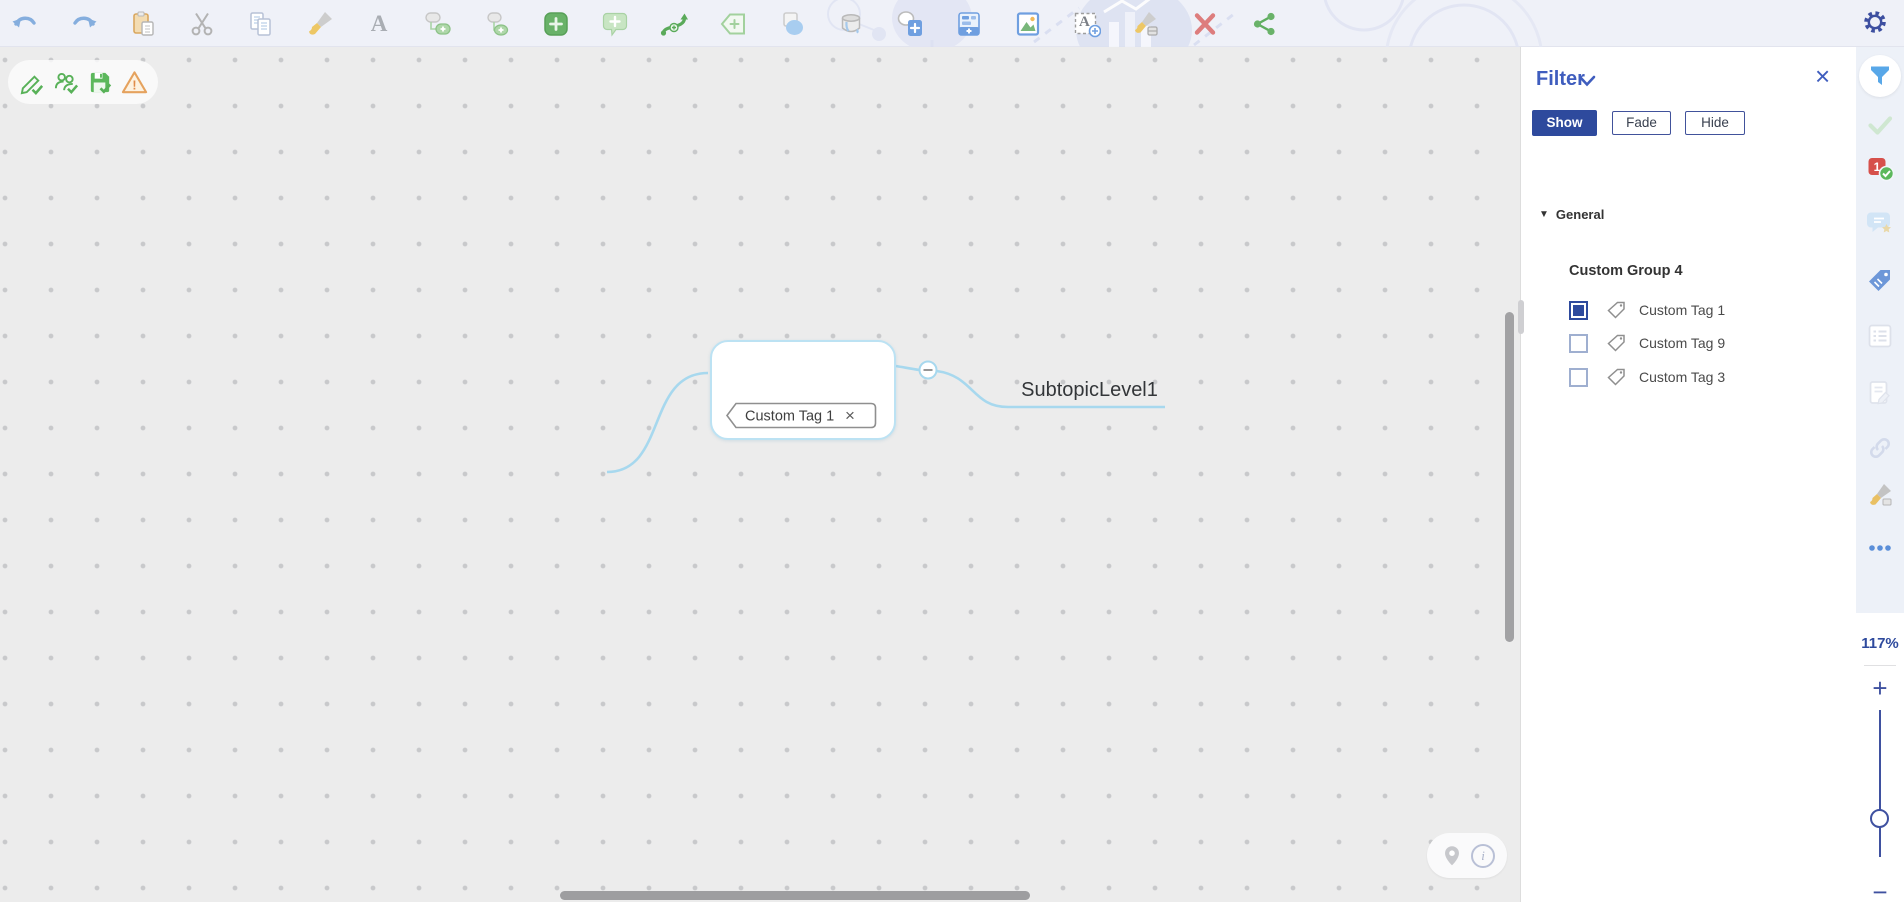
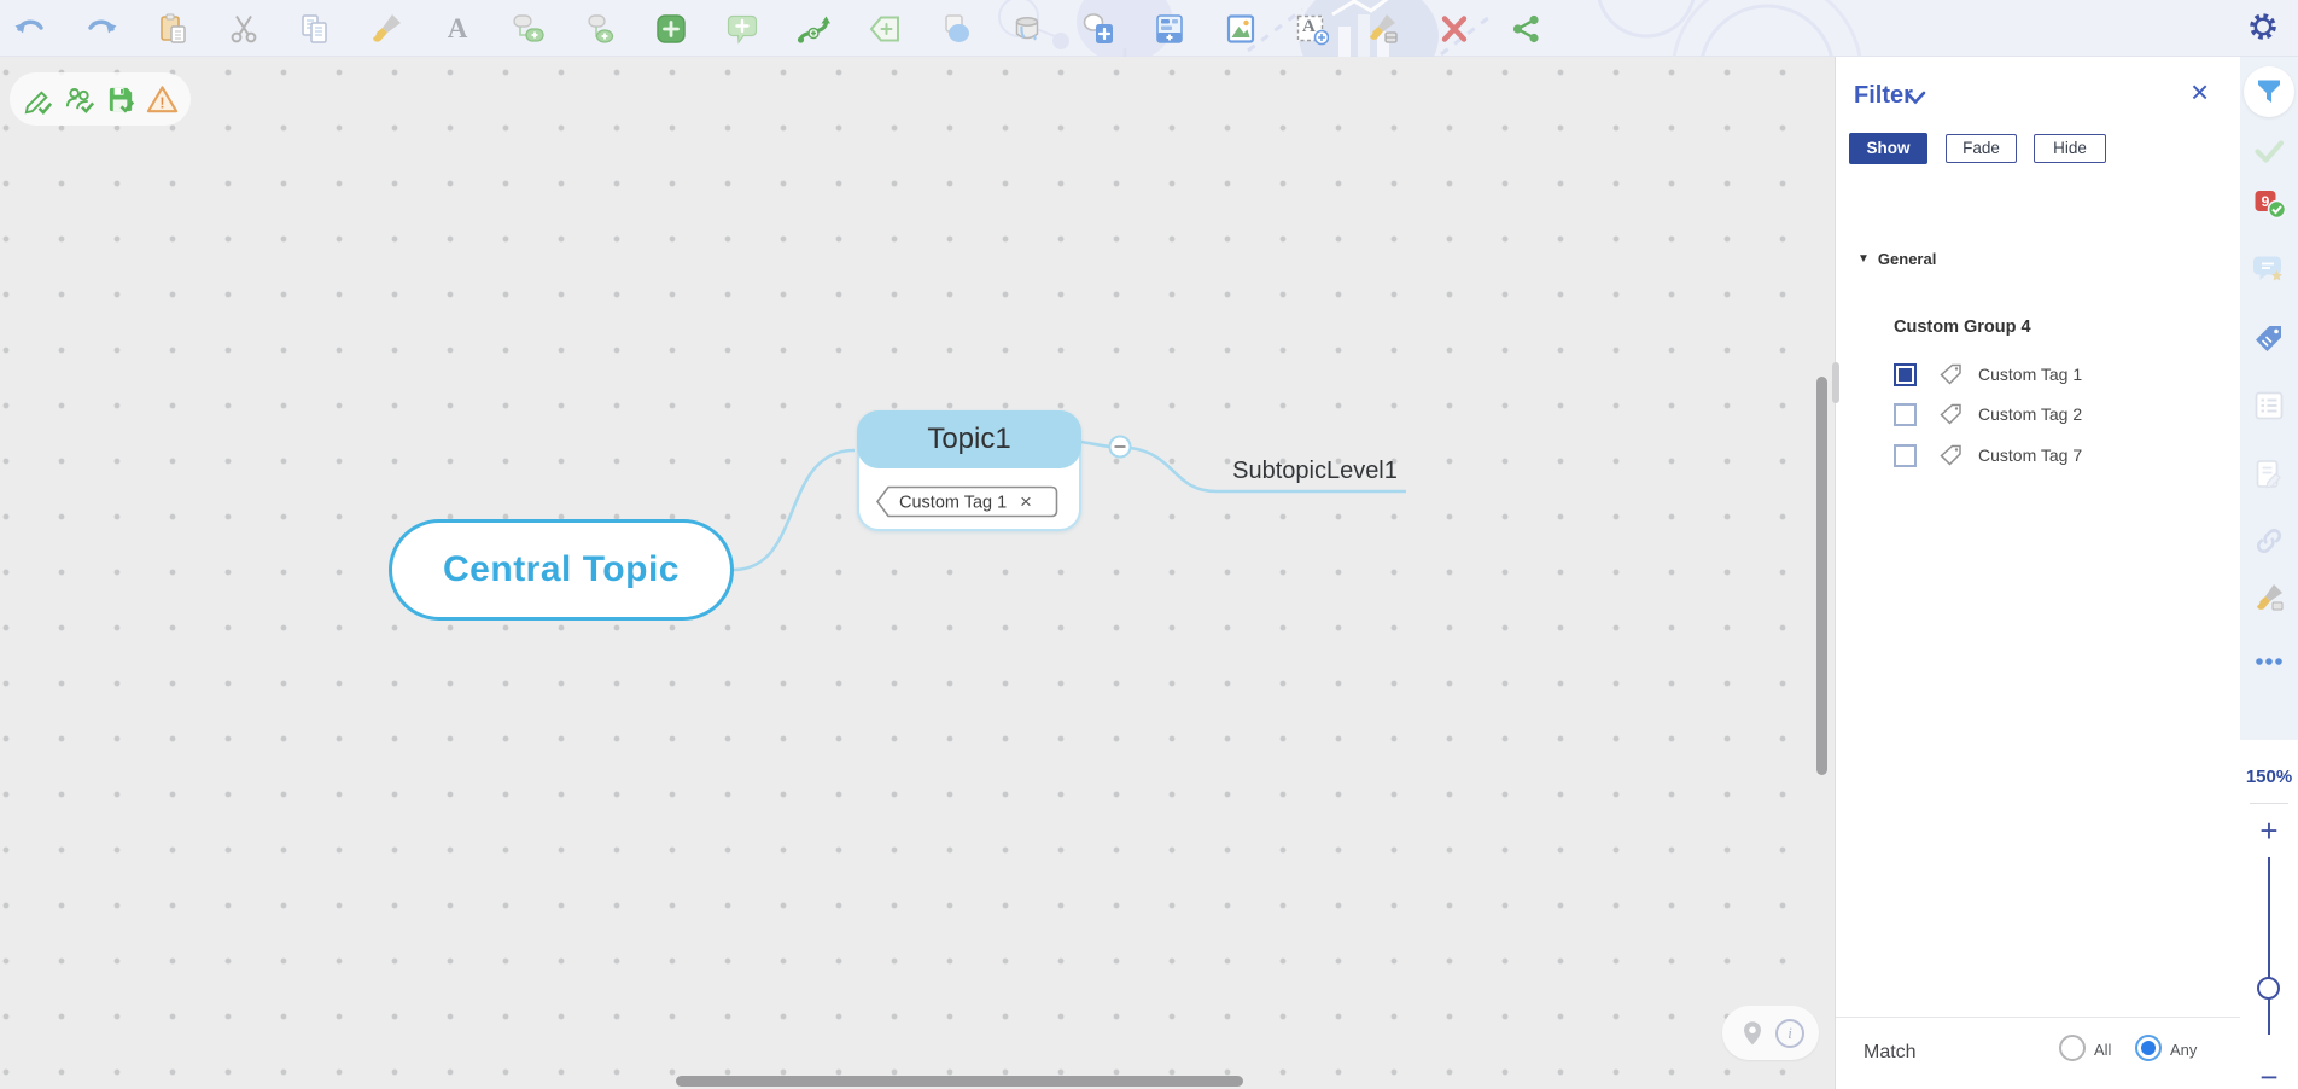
  A
  A
  !
+ Central Topic
+ Topic1
  Custom Tag 1
  ×
  SubtopicLevel1
  i
  Filte
  ×
  Show
  Fade
  Hide
  ▼
  General
  Custom Group 4
  Custom Tag 1
- Custom Tag 9
+ Custom Tag 2
- Custom Tag 3
+ Custom Tag 7
+ Match
+ All
+ Any
- 1
+ 9
- 117%
+ 150%
  +
  −
